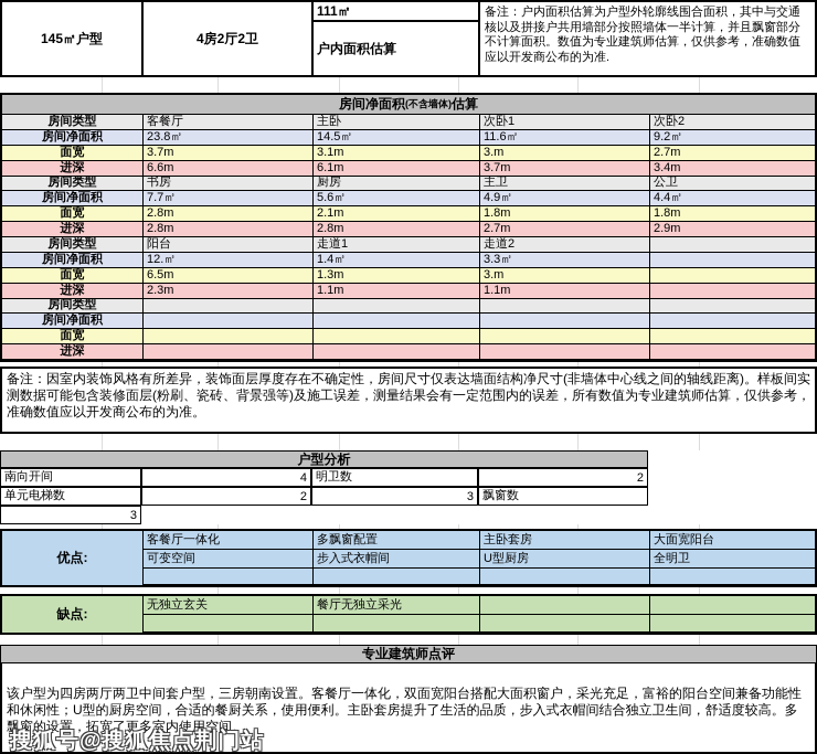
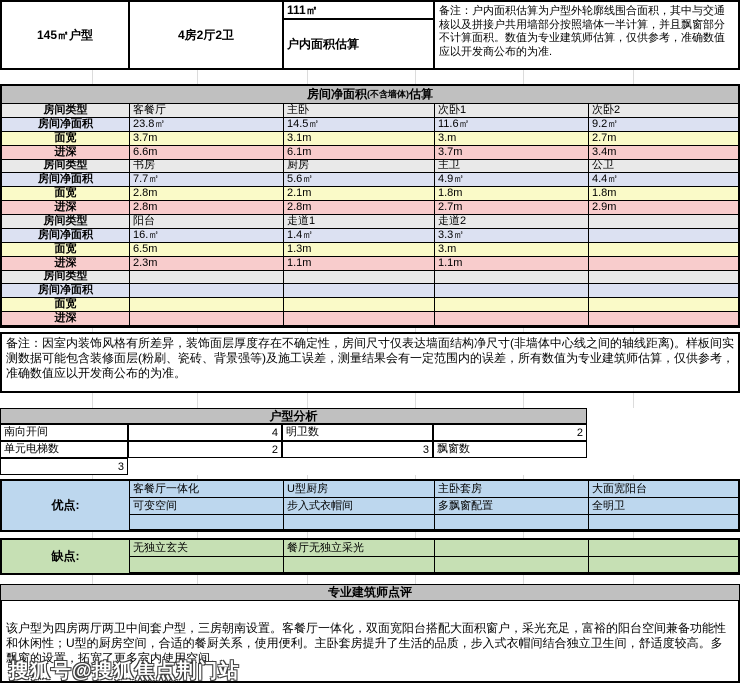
  145㎡户型
  4房2厅2卫
  111㎡
  户内面积估算
  备注：户内面积估算为户型外轮廓线围合面积，其中与交通核以及拼接户共用墙部分按照墙体一半计算，并且飘窗部分不计算面积。数值为专业建筑师估算，仅供参考，准确数值应以开发商公布的为准.
  房间净面积
  (不含墙体)
  估算
  房间类型
  客餐厅
  主卧
  次卧1
  次卧2
  房间净面积
  23.8㎡
  14.5㎡
  11.6㎡
  9.2㎡
  面宽
  3.7m
  3.1m
  3.m
  2.7m
  进深
  6.6m
  6.1m
  3.7m
  3.4m
  房间类型
  书房
  厨房
  主卫
  公卫
  房间净面积
  7.7㎡
  5.6㎡
  4.9㎡
  4.4㎡
  面宽
  2.8m
  2.1m
  1.8m
  1.8m
  进深
  2.8m
  2.8m
  2.7m
  2.9m
  房间类型
  阳台
  走道1
  走道2
  房间净面积
- 12.㎡
+ 16.㎡
  1.4㎡
  3.3㎡
  面宽
  6.5m
  1.3m
  3.m
  进深
  2.3m
  1.1m
  1.1m
  房间类型
  房间净面积
  面宽
  进深
  备注：因室内装饰风格有所差异，装饰面层厚度存在不确定性，房间尺寸仅表达墙面结构净尺寸(非墙体中心线之间的轴线距离)。样板间实测数据可能包含装修面层(粉刷、瓷砖、背景强等)及施工误差，测量结果会有一定范围内的误差，所有数值为专业建筑师估算，仅供参考，准确数值应以开发商公布的为准。
  户型分析
  南向开间
  4
  明卫数
  2
  单元电梯数
  2
  3
  飘窗数
  3
  优点:
  客餐厅一体化
- 多飘窗配置
+ U型厨房
  主卧套房
  大面宽阳台
  可变空间
  步入式衣帽间
- U型厨房
+ 多飘窗配置
  全明卫
  缺点:
  无独立玄关
  餐厅无独立采光
  专业建筑师点评
  该户型为四房两厅两卫中间套户型，三房朝南设置。客餐厅一体化，双面宽阳台搭配大面积窗户，采光充足，富裕的阳台空间兼备功能性和休闲性；U型的厨房空间，合适的餐厨关系，使用便利。主卧套房提升了生活的品质，步入式衣帽间结合独立卫生间，舒适度较高。多飘窗的设置，拓宽了更多室内使用空间。
  搜狐号@搜狐焦点荆门站
